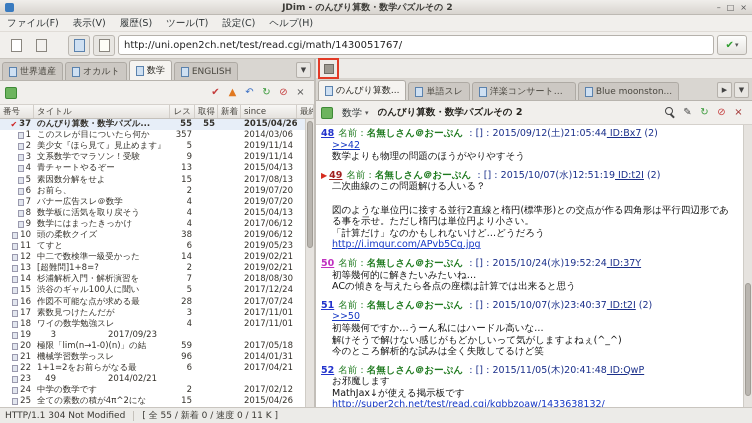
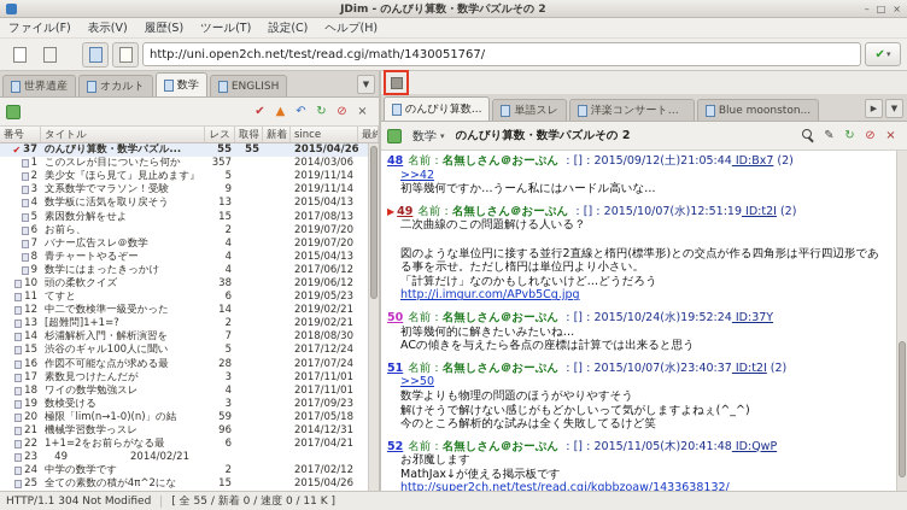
  JDim - のんびり算数・数学パズルその 2
  –
  □
  ×
  ファイル(F)
  表示(V)
  履歴(S)
  ツール(T)
  設定(C)
  ヘルプ(H)
  http://uni.open2ch.net/test/read.cgi/math/1430051767/
  ✔
  ▾
  世界遺産
  オカルト
  数学
  ENGLISH
  ▼
  ✔
  ▲
  ↶
  ↻
  ⊘
  ×
  番号
  タイトル
  レス
  取得
  新着
  since
  ✔
  37
  のんびり算数・数学パズル...
  55
  55
  2015/04/26
  1
  このスレが目についたら何か
  357
  2014/03/06
  2
  美少女『ほら見て』見止めます』
  5
  2019/11/14
  3
  文系数学でマラソン！受験
  9
  2019/11/14
  4
- 青チャートやるぞー
+ 数学板に活気を取り戻そう
  13
  2015/04/13
  5
  素因数分解をせよ
  15
  2017/08/13
  6
  お前ら、
  2
  2019/07/20
  7
  バナー広告スレ＠数学
  4
  2019/07/20
  8
- 数学板に活気を取り戻そう
+ 青チャートやるぞー
  4
  2015/04/13
  9
  数学にはまったきっかけ
  4
  2017/06/12
  10
  頭の柔軟クイズ
  38
  2019/06/12
  11
  てすと
  6
  2019/05/23
  12
  中二で数検準一級受かった
  14
  2019/02/21
  13
- [超難問]1+8=?
+ [超難問]1+1=?
  2
  2019/02/21
  14
  杉浦解析入門・解析演習を
  7
  2018/08/30
  15
  渋谷のギャル100人に聞い
  5
  2017/12/24
  16
  作図不可能な点が求める最
  28
  2017/07/24
  17
  素数見つけたんだが
  3
  2017/11/01
  18
  ワイの数学勉強スレ
  4
  2017/11/01
  19
+ 数検受ける
  3
  2017/09/23
  20
  極限「lim(n→1-0)(n)」の結
  59
  2017/05/18
  21
  機械学習数学っスレ
  96
- 2014/01/31
+ 2014/12/31
  22
  1+1=2をお前らがなる最
  6
  2017/04/21
  23
  49
  2014/02/21
  24
  中学の数学です
  2
  2017/02/12
  25
  全ての素数の積が4π^2にな
  15
  2015/04/26
  のんびり算数...
  単語スレ
  洋楽コンサートスレ
  Blue moonston...
  ▶
  ▼
  数学
  ▾
  のんびり算数・数学パズルその 2
  ✎
  ↻
  ⊘
  ×
  48 名前：名無しさん＠おーぷん ：[]：2015/09/12(土)21:05:44 ID:Bx7 (2)
  >>42
- 数学よりも物理の問題のほうがやりやすそう
+ 初等幾何ですか…うーん私にはハードル高いな…
  ▶ 49 名前：名無しさん＠おーぷん ：[]：2015/10/07(水)12:51:19 ID:t2I (2)
  二次曲線のこの問題解ける人いる？
  図のような単位円に接する並行2直線と楕円(標準形)との交点が作る四角形は平行四辺形である事を示せ。ただし楕円は単位円より小さい。
  「計算だけ」なのかもしれないけど…どうだろう
  http://i.imgur.com/APvb5Cg.jpg
  50 名前：名無しさん＠おーぷん ：[]：2015/10/24(水)19:52:24 ID:37Y
  初等幾何的に解きたいみたいね…
  ACの傾きを与えたら各点の座標は計算では出来ると思う
  51 名前：名無しさん＠おーぷん ：[]：2015/10/07(水)23:40:37 ID:t2I (2)
  >>50
- 初等幾何ですか…うーん私にはハードル高いな…
+ 数学よりも物理の問題のほうがやりやすそう
  解けそうで解けない感じがもどかしいって気がしますよねぇ(^_^)
  今のところ解析的な試みは全く失敗してるけど笑
  52 名前：名無しさん＠おーぷん ：[]：2015/11/05(木)20:41:48 ID:QwP
  お邪魔します
  MathJax↓が使える掲示板です
  http://super2ch.net/test/read.cgi/kqbbzoaw/1433638132/
  HTTP/1.1 304 Not Modified
  [ 全 55 / 新着 0 / 速度 0 / 11 K ]
